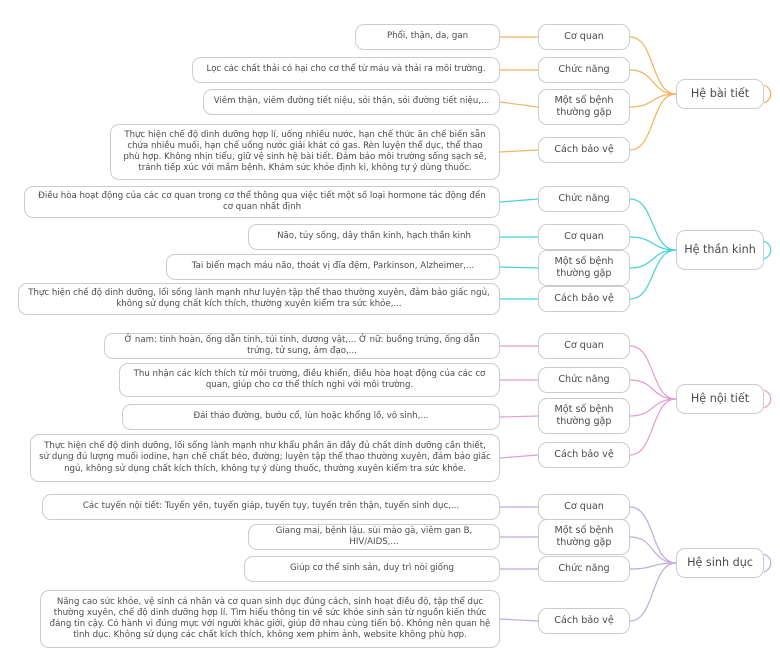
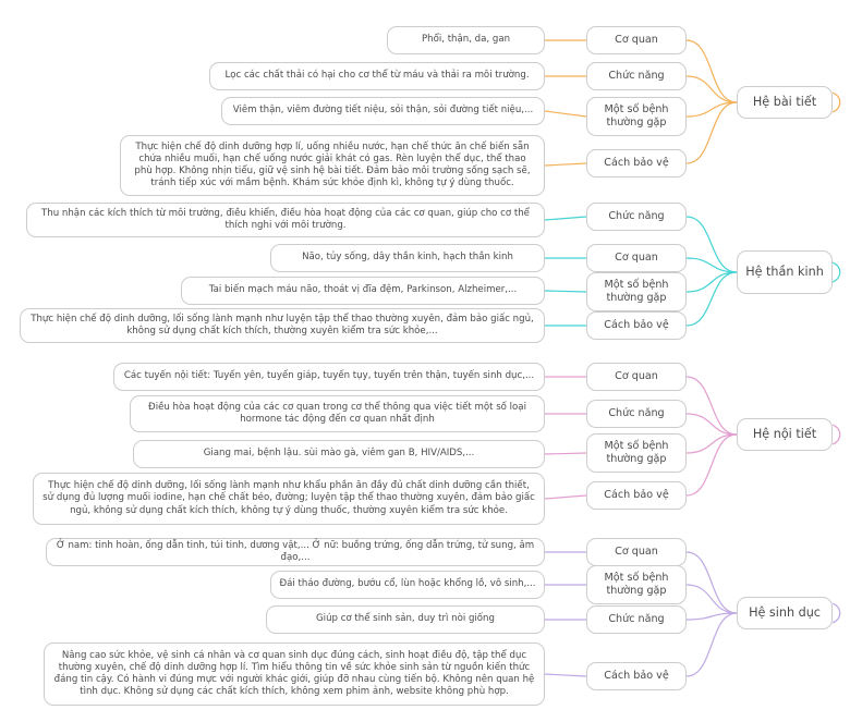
  Hệ bài tiết
  Hệ thần kinh
  Hệ nội tiết
  Hệ sinh dục
  Phổi, thận, da, gan
  Cơ quan
  Lọc các chất thải có hại cho cơ thể từ máu và thải ra môi trường.
  Chức năng
  Viêm thận, viêm đường tiết niệu, sỏi thận, sỏi đường tiết niệu,...
  Một số bệnh thường gặp
  Thực hiện chế độ dinh dưỡng hợp lí, uống nhiều nước, hạn chế thức ăn chế biến sẵn chứa nhiều muối, hạn chế uống nước giải khát có gas. Rèn luyện thể dục, thể thao phù hợp. Không nhịn tiểu, giữ vệ sinh hệ bài tiết. Đảm bảo môi trường sống sạch sẽ, tránh tiếp xúc với mầm bệnh. Khám sức khỏe định kì, không tự ý dùng thuốc.
  Cách bảo vệ
- Điều hòa hoạt động của các cơ quan trong cơ thể thông qua việc tiết một số loại hormone tác động đến cơ quan nhất định
+ Thu nhận các kích thích từ môi trường, điều khiển, điều hòa hoạt động của các cơ quan, giúp cho cơ thể thích nghi với môi trường.
  Chức năng
  Não, tủy sống, dây thần kinh, hạch thần kinh
  Cơ quan
  Tai biến mạch máu não, thoát vị đĩa đệm, Parkinson, Alzheimer,...
  Một số bệnh thường gặp
  Thực hiện chế độ dinh dưỡng, lối sống lành mạnh như luyện tập thể thao thường xuyên, đảm bảo giấc ngủ, không sử dụng chất kích thích, thường xuyên kiểm tra sức khỏe,...
  Cách bảo vệ
- Ở nam: tinh hoàn, ống dẫn tinh, túi tinh, dương vật,... Ở nữ: buồng trứng, ống dẫn trứng, tử sung, âm đạo,...
+ Các tuyến nội tiết: Tuyến yên, tuyến giáp, tuyến tụy, tuyến trên thận, tuyến sinh dục,...
  Cơ quan
- Thu nhận các kích thích từ môi trường, điều khiển, điều hòa hoạt động của các cơ quan, giúp cho cơ thể thích nghi với môi trường.
+ Điều hòa hoạt động của các cơ quan trong cơ thể thông qua việc tiết một số loại hormone tác động đến cơ quan nhất định
  Chức năng
- Đái tháo đường, bướu cổ, lùn hoặc khổng lồ, vô sinh,...
+ Giang mai, bệnh lậu. sùi mào gà, viêm gan B, HIV/AIDS,...
  Một số bệnh thường gặp
  Thực hiện chế độ dinh dưỡng, lối sống lành mạnh như khẩu phần ăn đầy đủ chất dinh dưỡng cần thiết, sử dụng đủ lượng muối iodine, hạn chế chất béo, đường; luyện tập thể thao thường xuyên, đảm bảo giấc ngủ, không sử dụng chất kích thích, không tự ý dùng thuốc, thường xuyên kiểm tra sức khỏe.
  Cách bảo vệ
- Các tuyến nội tiết: Tuyến yên, tuyến giáp, tuyến tụy, tuyến trên thận, tuyến sinh dục,...
+ Ở nam: tinh hoàn, ống dẫn tinh, túi tinh, dương vật,... Ở nữ: buồng trứng, ống dẫn trứng, tử sung, âm đạo,...
  Cơ quan
- Giang mai, bệnh lậu. sùi mào gà, viêm gan B, HIV/AIDS,...
+ Đái tháo đường, bướu cổ, lùn hoặc khổng lồ, vô sinh,...
  Một số bệnh thường gặp
  Giúp cơ thể sinh sản, duy trì nòi giống
  Chức năng
  Nâng cao sức khỏe, vệ sinh cá nhân và cơ quan sinh dục đúng cách, sinh hoạt điều độ, tập thể dục thường xuyên, chế độ dinh dưỡng hợp lí. Tìm hiểu thông tin về sức khỏe sinh sản từ nguồn kiến thức đáng tin cậy. Có hành vi đúng mực với người khác giới, giúp đỡ nhau cùng tiến bộ. Không nên quan hệ tình dục. Không sử dụng các chất kích thích, không xem phim ảnh, website không phù hợp.
  Cách bảo vệ
